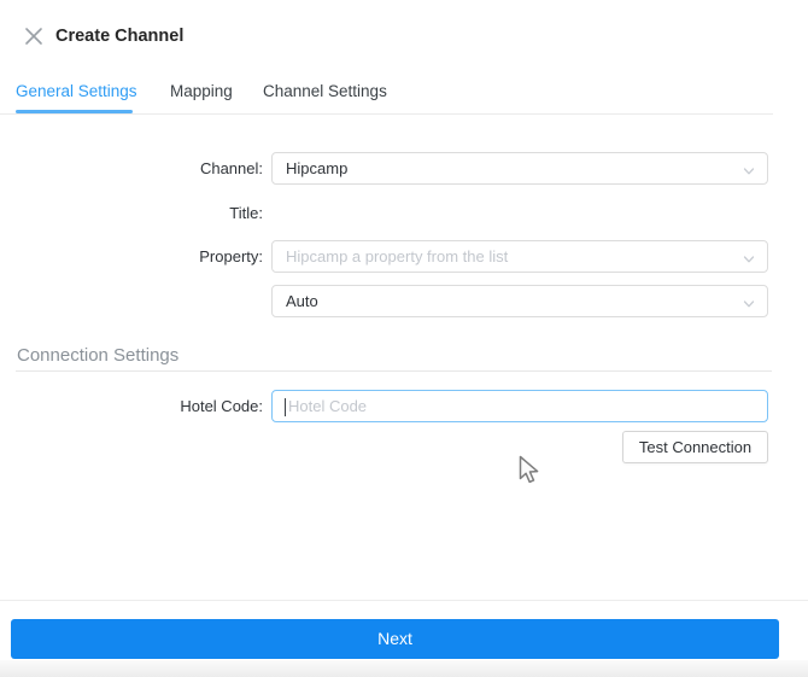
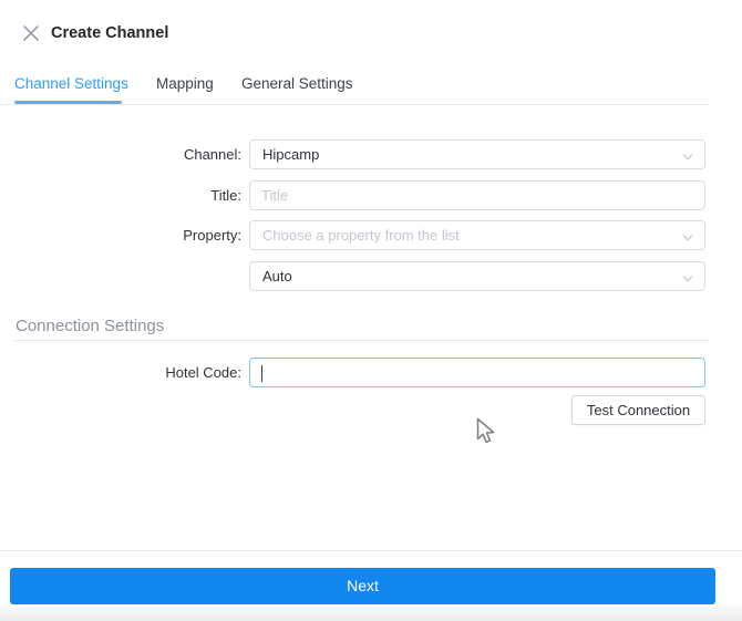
  Create Channel
- General Settings
+ Channel Settings
  Mapping
- Channel Settings
+ General Settings
  Channel:
  Hipcamp
  Title:
+ Title
  Property:
- Hipcamp a property from the list
+ Choose a property from the list
  Auto
  Connection Settings
  Hotel Code:
- Hotel Code
  Test Connection
  Next
